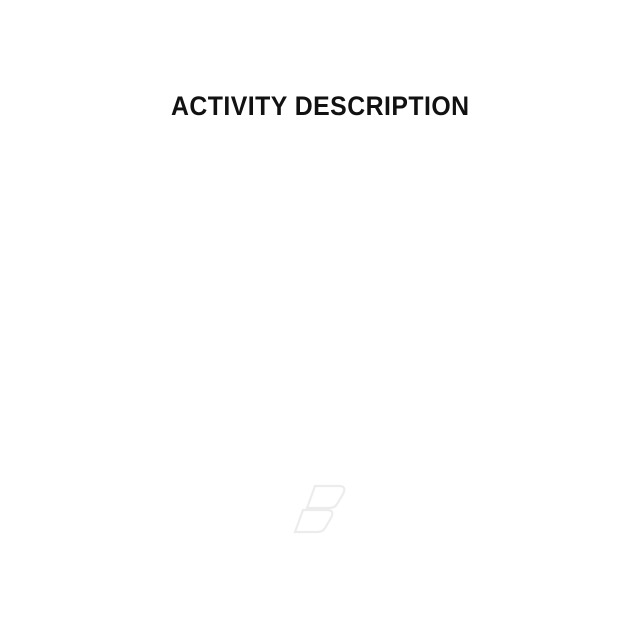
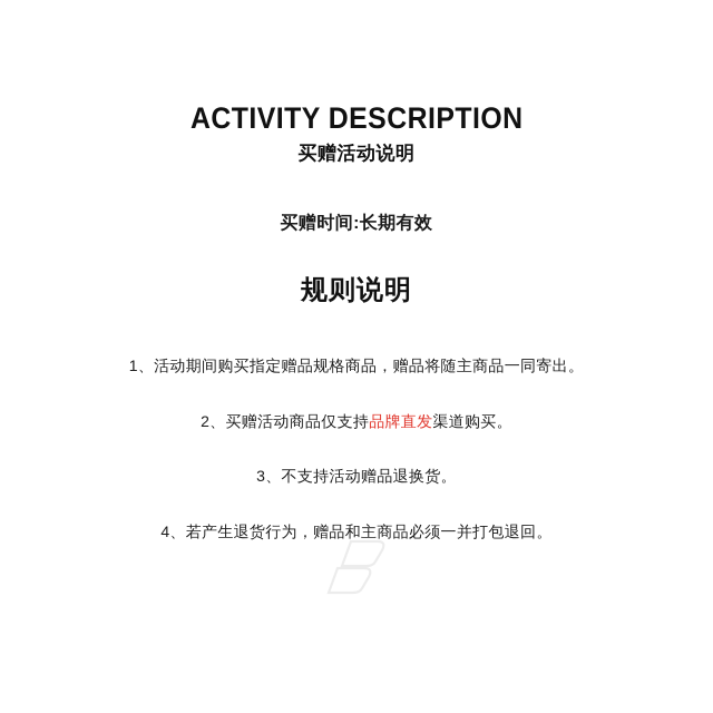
  ACTIVITY DESCRIPTION
+ 买赠活动说明
+ 买赠时间:长期有效
+ 规则说明
+ 1、活动期间购买指定赠品规格商品，赠品将随主商品一同寄出。
+ 2、买赠活动商品仅支持品牌直发渠道购买。
+ 3、不支持活动赠品退换货。
+ 4、若产生退货行为，赠品和主商品必须一并打包退回。
